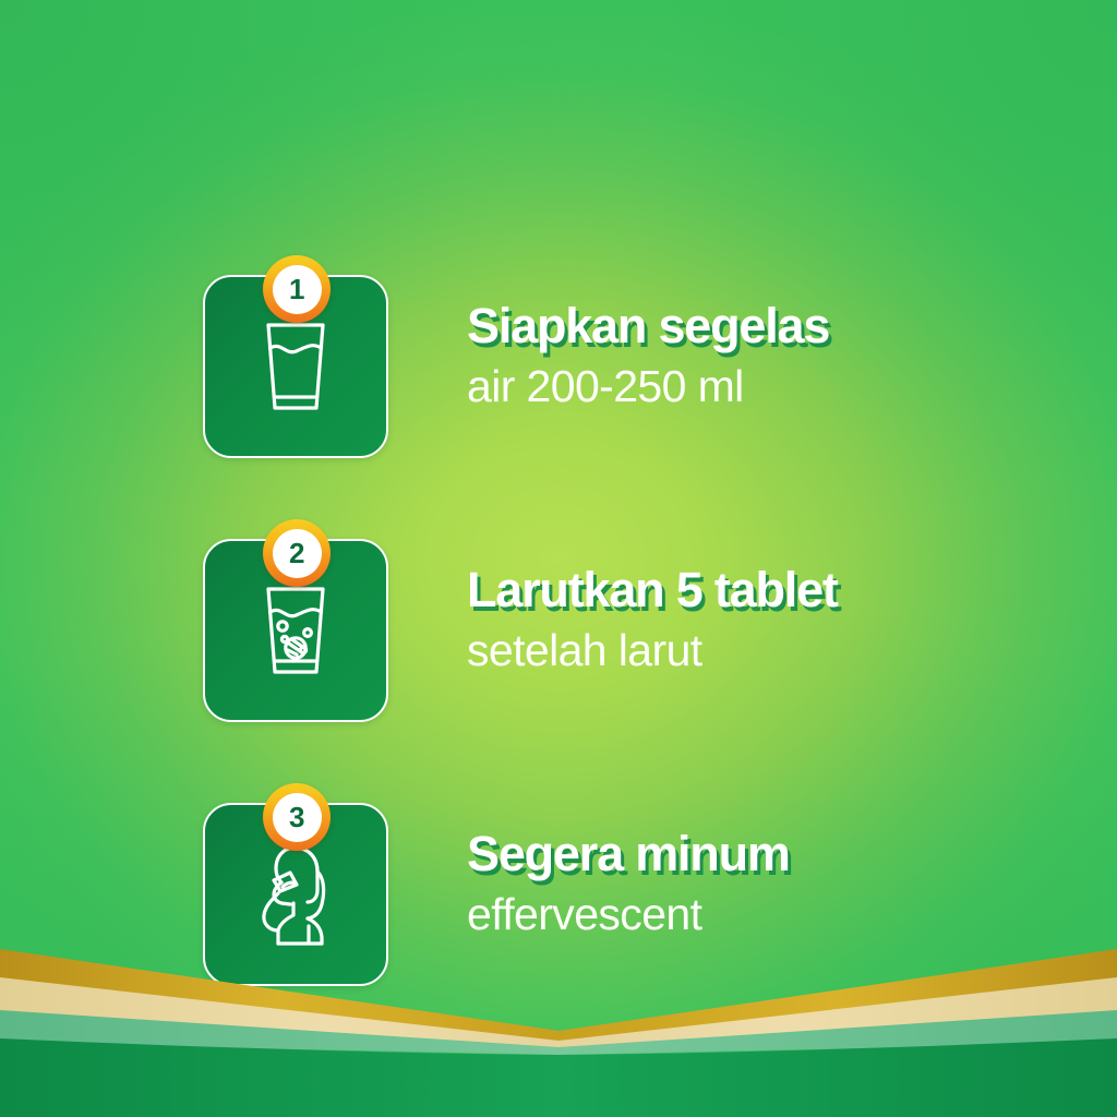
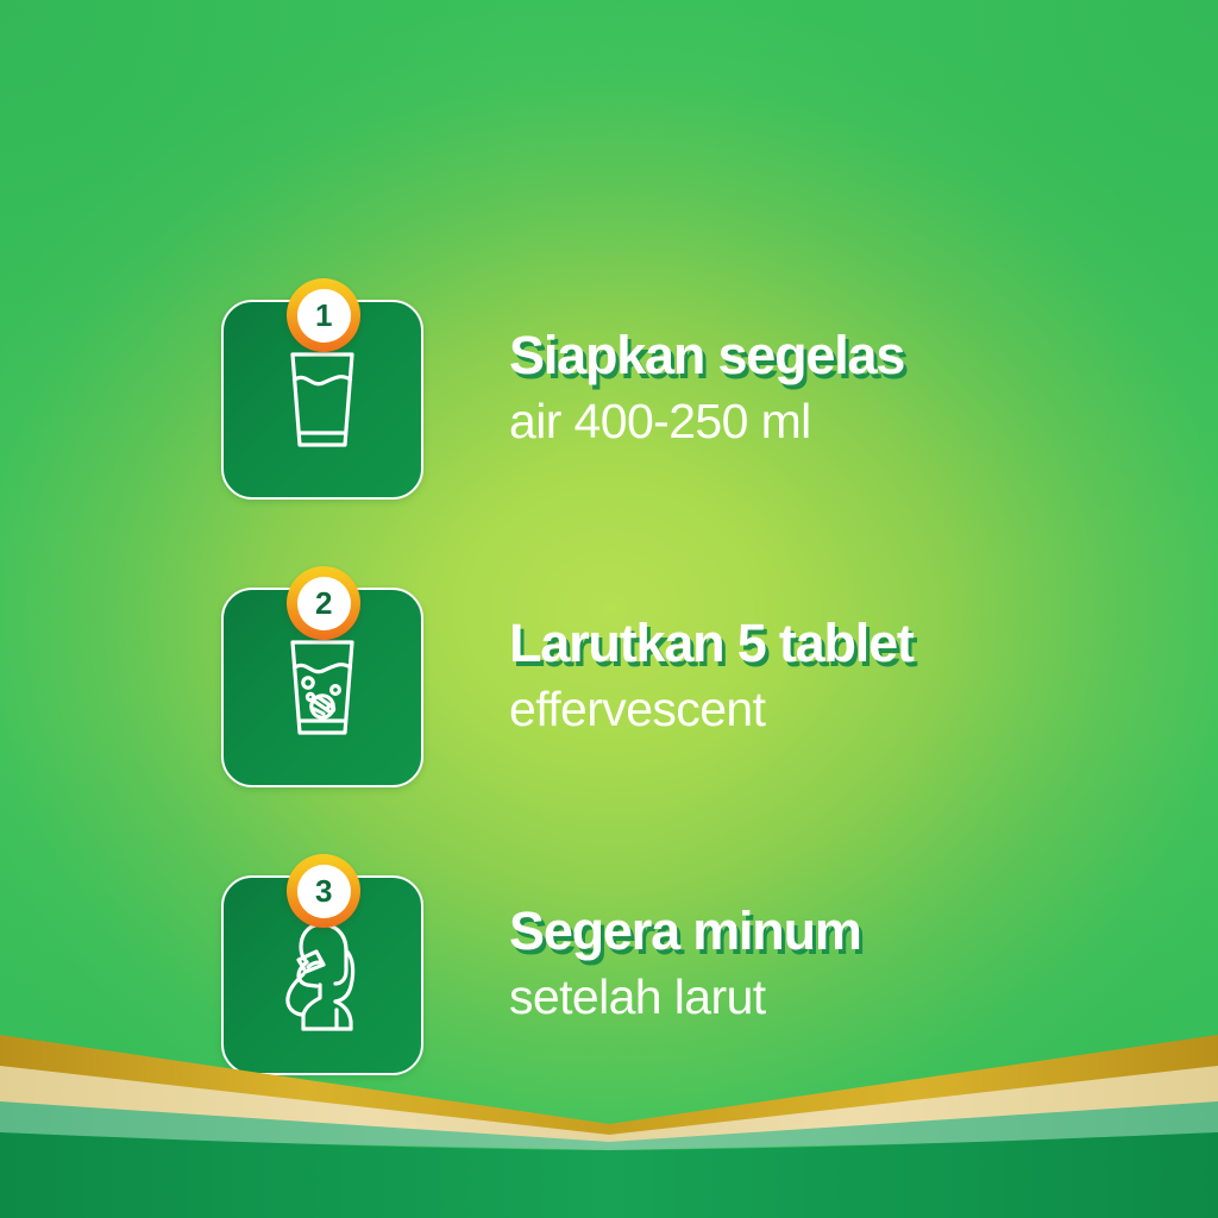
  1
  Siapkan segelas
- air 200-250 ml
+ air 400-250 ml
  2
  Larutkan 5 tablet
- setelah larut
+ effervescent
  3
  Segera minum
- effervescent
+ setelah larut
